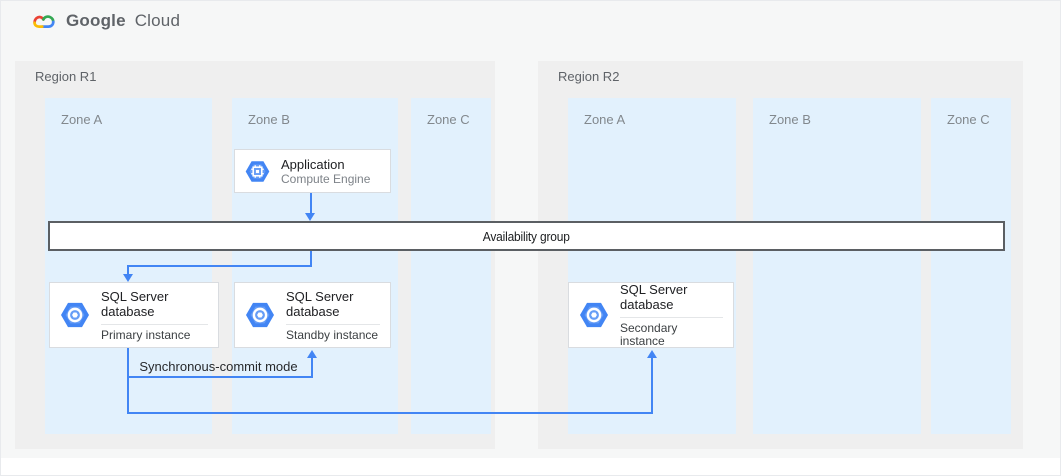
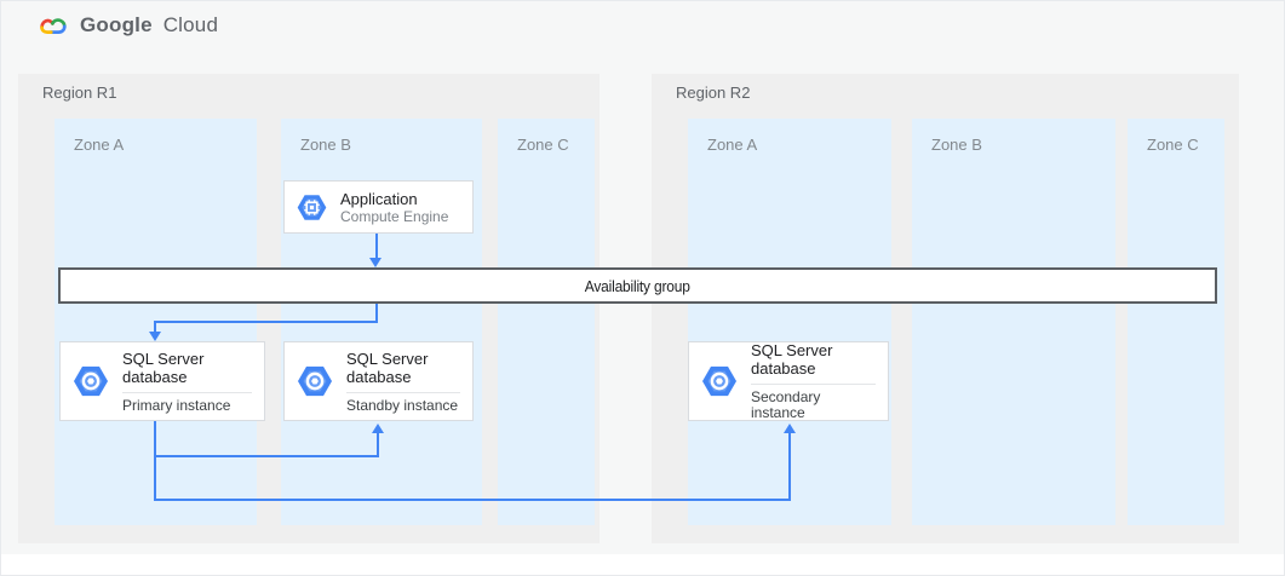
  Google Cloud
  Region R1
  Region R2
  Zone A
  Zone B
  Zone C
  Zone A
  Zone B
  Zone C
- Synchronous-commit mode
  Availability group
  Application
  Compute Engine
  SQL Server database
  Primary instance
  SQL Server database
  Standby instance
  SQL Server database
  Secondary instance
